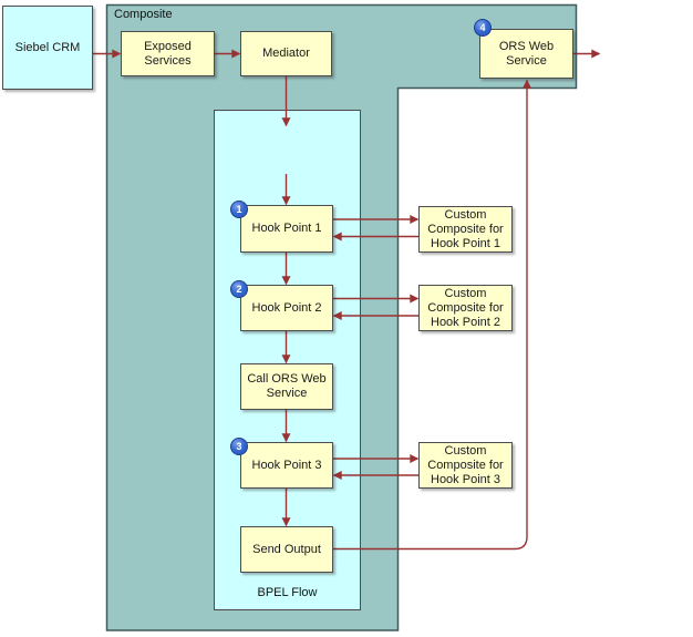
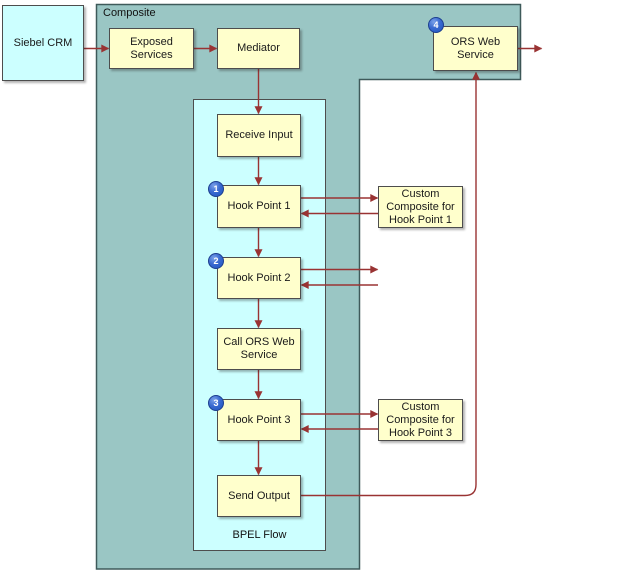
  Composite
  BPEL Flow
  Siebel CRM
  Exposed Services
  Mediator
  ORS Web Service
+ Receive Input
  Hook Point 1
  Hook Point 2
  Call ORS Web Service
  Hook Point 3
  Send Output
  Custom Composite for Hook Point 1
- Custom Composite for Hook Point 2
  Custom Composite for Hook Point 3
  1
  2
  3
  4
